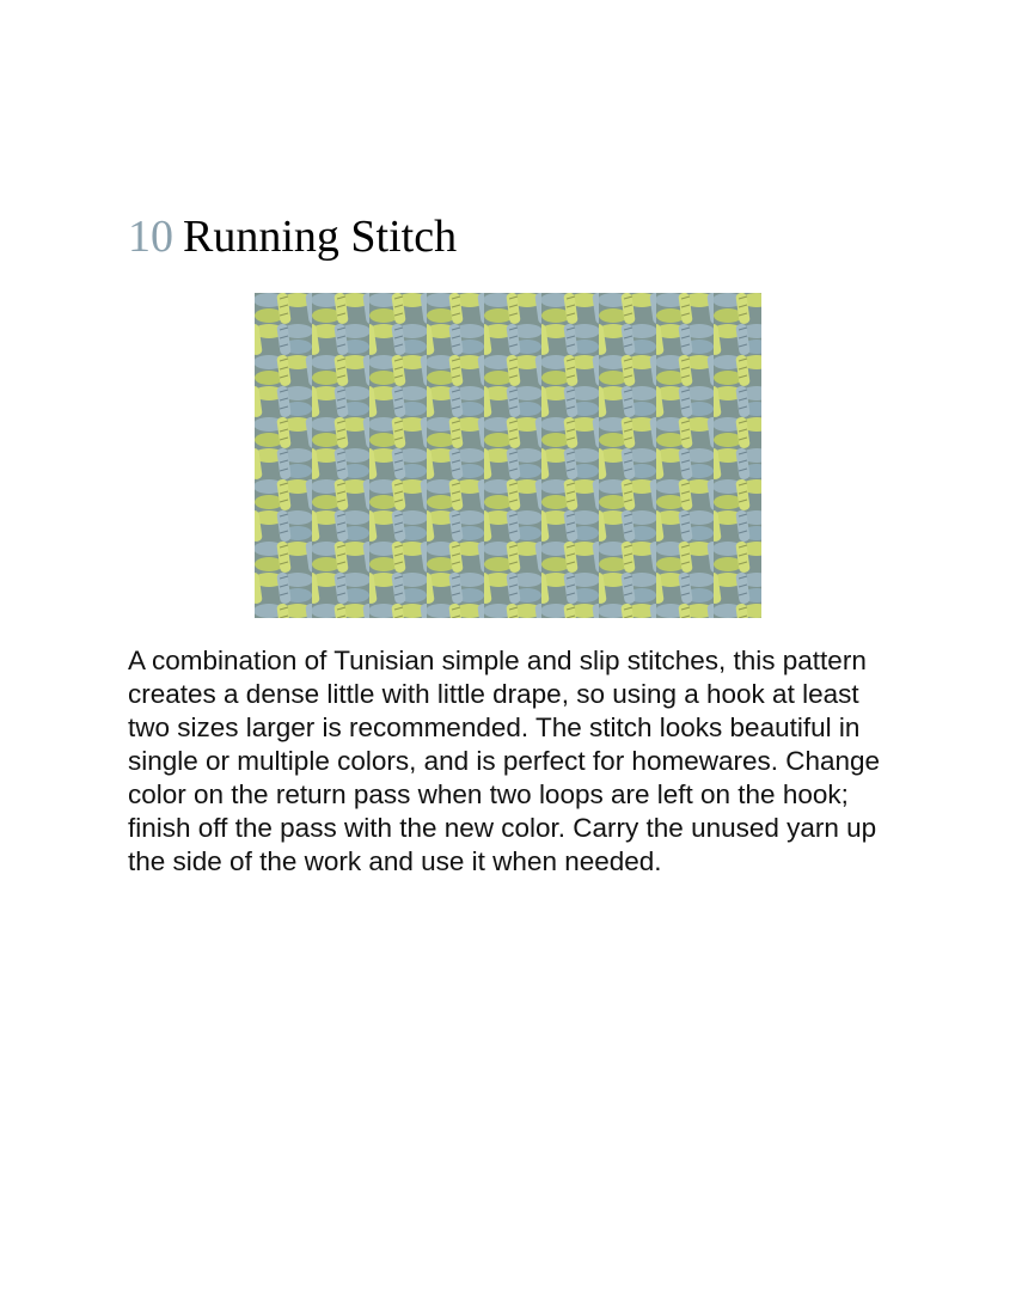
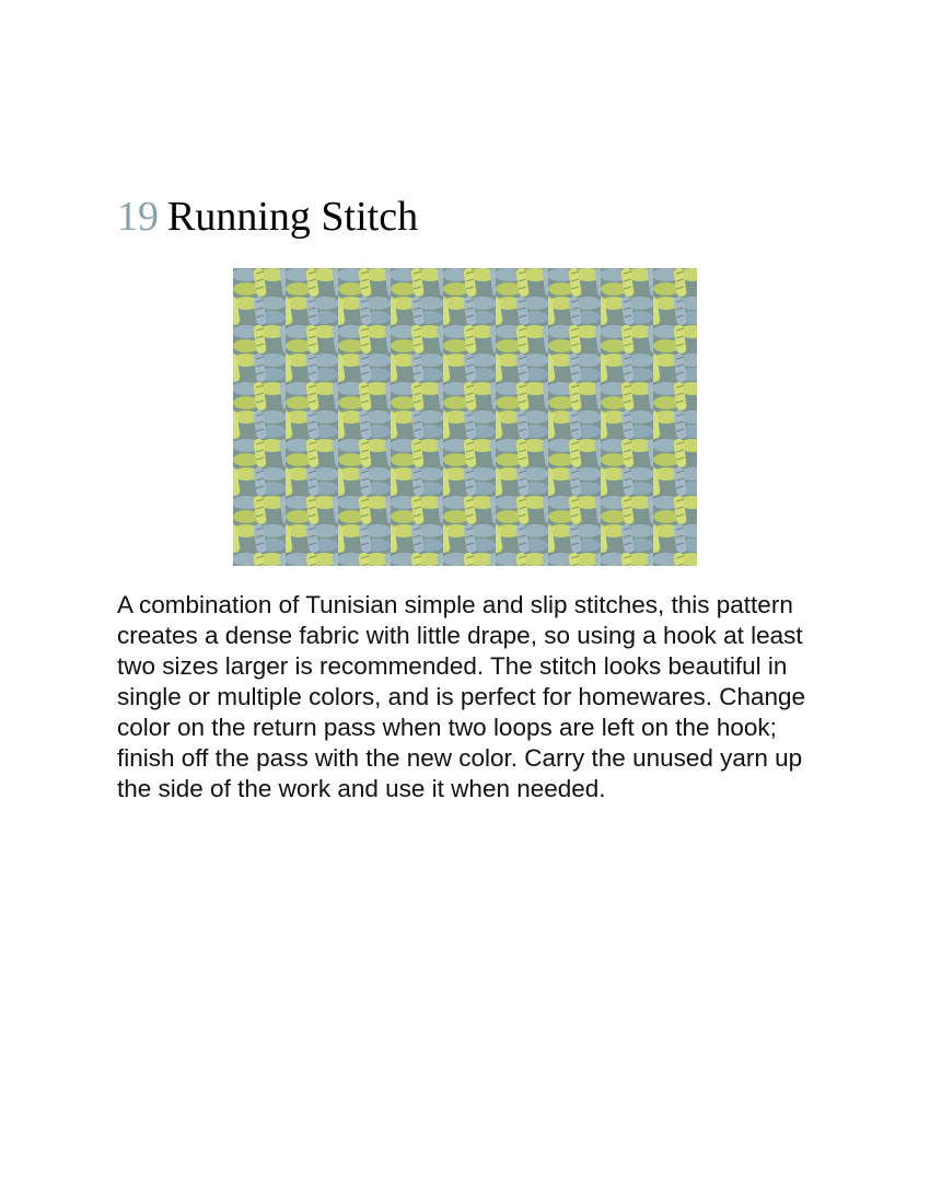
- 10 Running Stitch
+ 19 Running Stitch
- A combination of Tunisian simple and slip stitches, this pattern creates a dense little with little drape, so using a hook at least two sizes larger is recommended. The stitch looks beautiful in single or multiple colors, and is perfect for homewares. Change color on the return pass when two loops are left on the hook; finish off the pass with the new color. Carry the unused yarn up the side of the work and use it when needed.
+ A combination of Tunisian simple and slip stitches, this pattern creates a dense fabric with little drape, so using a hook at least two sizes larger is recommended. The stitch looks beautiful in single or multiple colors, and is perfect for homewares. Change color on the return pass when two loops are left on the hook; finish off the pass with the new color. Carry the unused yarn up the side of the work and use it when needed.
